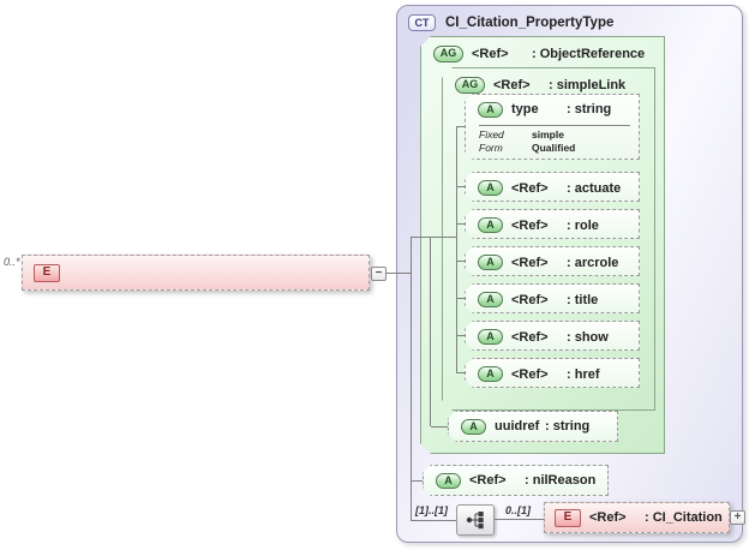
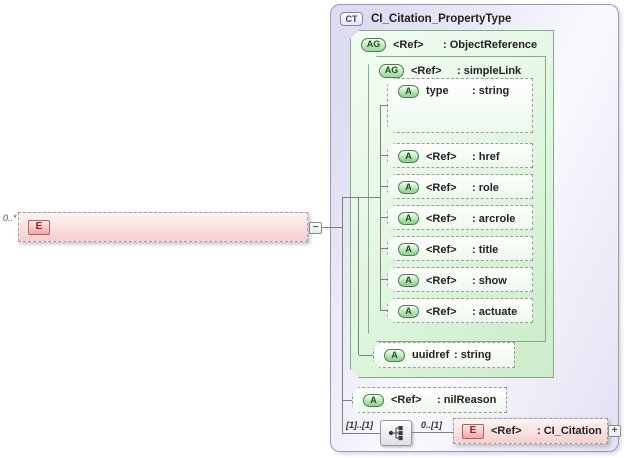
  CT
  CI_Citation_PropertyType
  AG
  <Ref>
  : ObjectReference
  AG
  <Ref>
  : simpleLink
  A
  type
  : string
- Fixed
- simple
- Form
- Qualified
  A
  <Ref>
- : actuate
+ : href
  A
  <Ref>
  : role
  A
  <Ref>
  : arcrole
  A
  <Ref>
  : title
  A
  <Ref>
  : show
  A
  <Ref>
- : href
+ : actuate
  A
  uuidref
  : string
  A
  <Ref>
  : nilReason
  [1]..[1]
  0..[1]
  E
  <Ref>
  : CI_Citation
  +
  0..*
  E
  −
